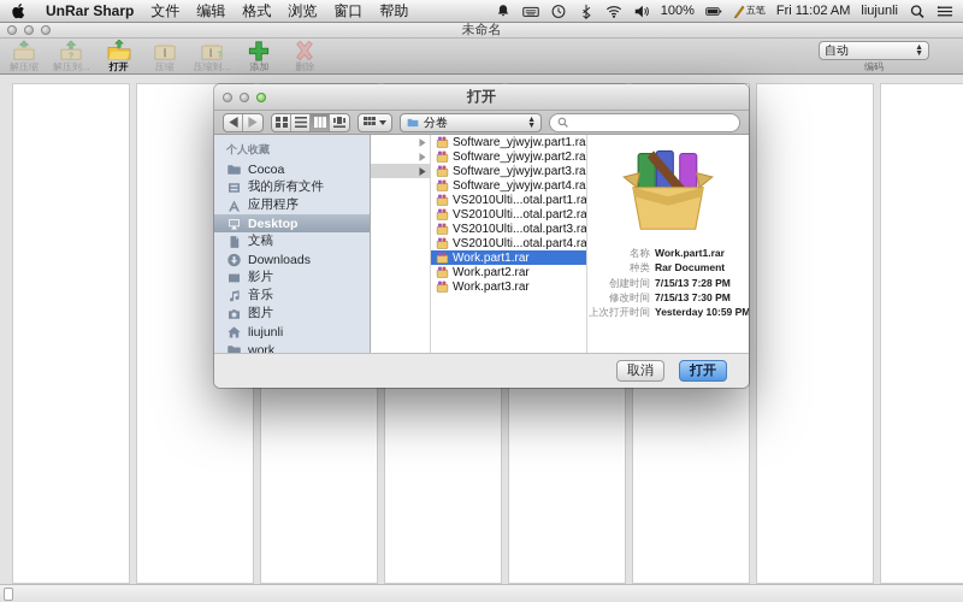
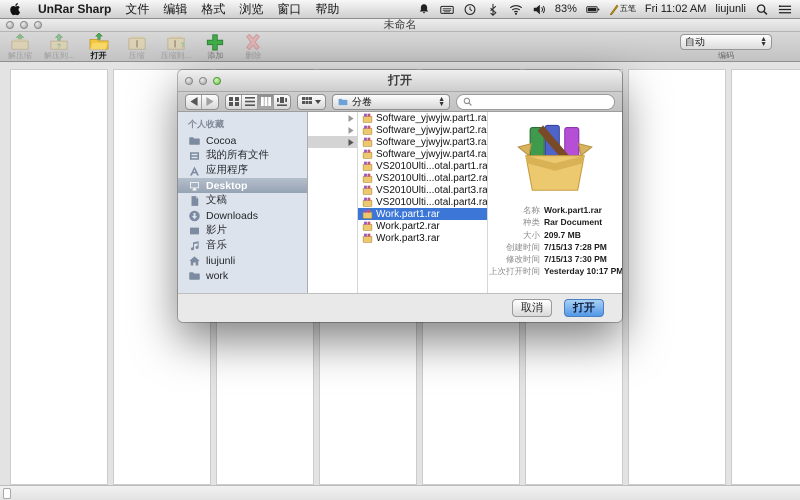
  UnRar Sharp
  文件
  编辑
  格式
  浏览
  窗口
  帮助
- 100%
+ 83%
  五笔
  Fri 11:02 AM
  liujunli
  未命名
  解压缩
  ?
  解压到...
  打开
  压缩
  ?
  压缩到...
  添加
  删除
  自动
  编码
  打开
  分卷
  个人收藏
  Cocoa
  我的所有文件
  应用程序
  Desktop
  文稿
  Downloads
  影片
  音乐
- 图片
  liujunli
  work
  Software_yjwyjw.part1.ra
  Software_yjwyjw.part2.ra
  Software_yjwyjw.part3.ra
  Software_yjwyjw.part4.ra
  VS2010Ulti...otal.part1.ra
  VS2010Ulti...otal.part2.ra
  VS2010Ulti...otal.part3.ra
  VS2010Ulti...otal.part4.ra
  Work.part1.rar
  Work.part2.rar
  Work.part3.rar
  名称
  Work.part1.rar
  种类
  Rar Document
+ 大小
+ 209.7 MB
  创建时间
  7/15/13 7:28 PM
  修改时间
  7/15/13 7:30 PM
  上次打开时间
- Yesterday 10:59 PM
+ Yesterday 10:17 PM
  取消
  打开
